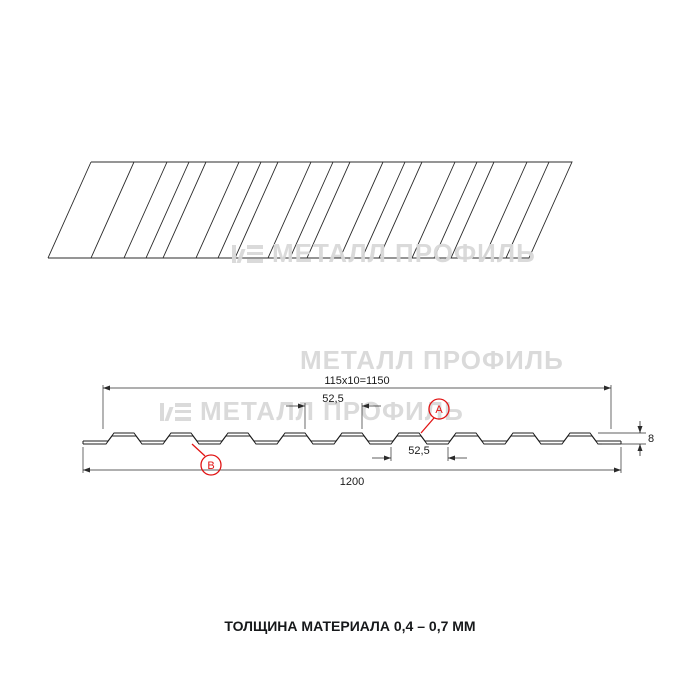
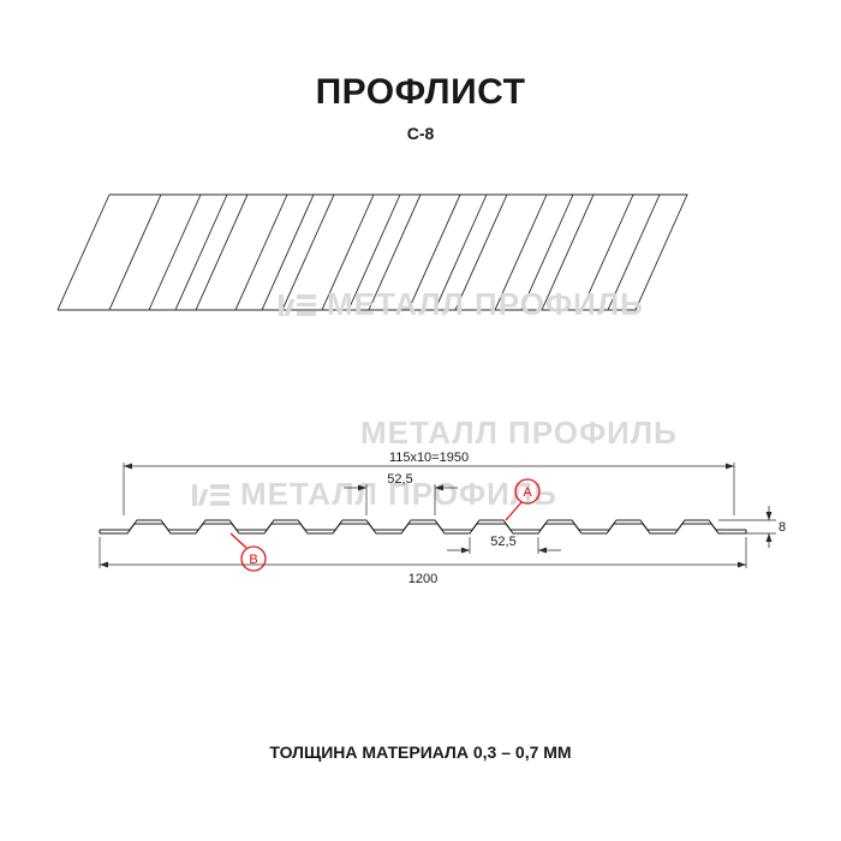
+ ПРОФЛИСТ
+ C-8
  МЕТАЛЛ ПРОФИЛЬ
  МЕТАЛЛ ПРОФИЛЬ
  МЕТАЛ ПРОФИЛЬ
- 115x10=1150
+ 115x10=1950
  52,5
  52,5
  1200
  8
  A
  B
- ТОЛЩИНА МАТЕРИАЛА 0,4 – 0,7 ММ
+ ТОЛЩИНА МАТЕРИАЛА 0,3 – 0,7 ММ
